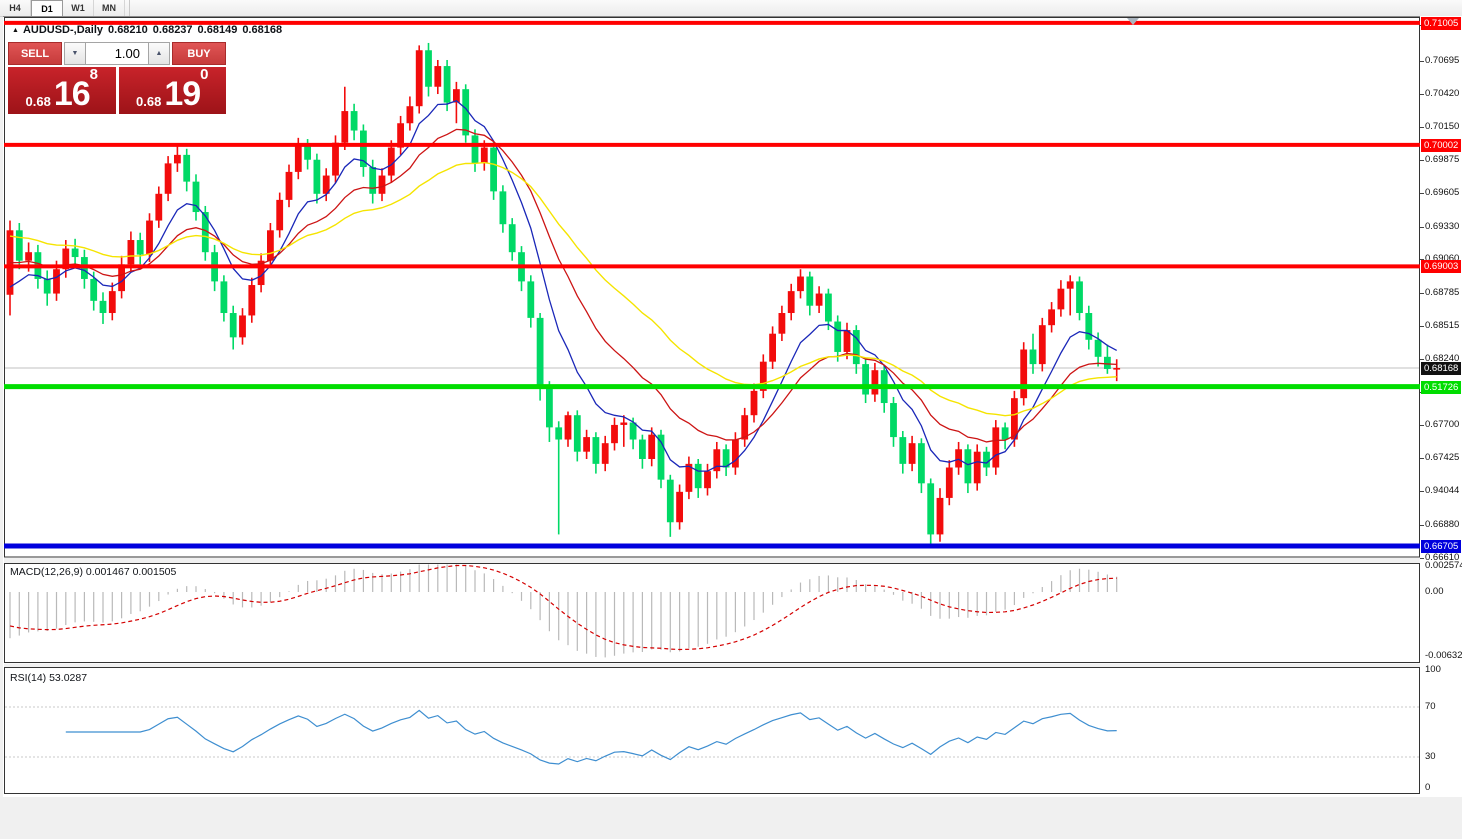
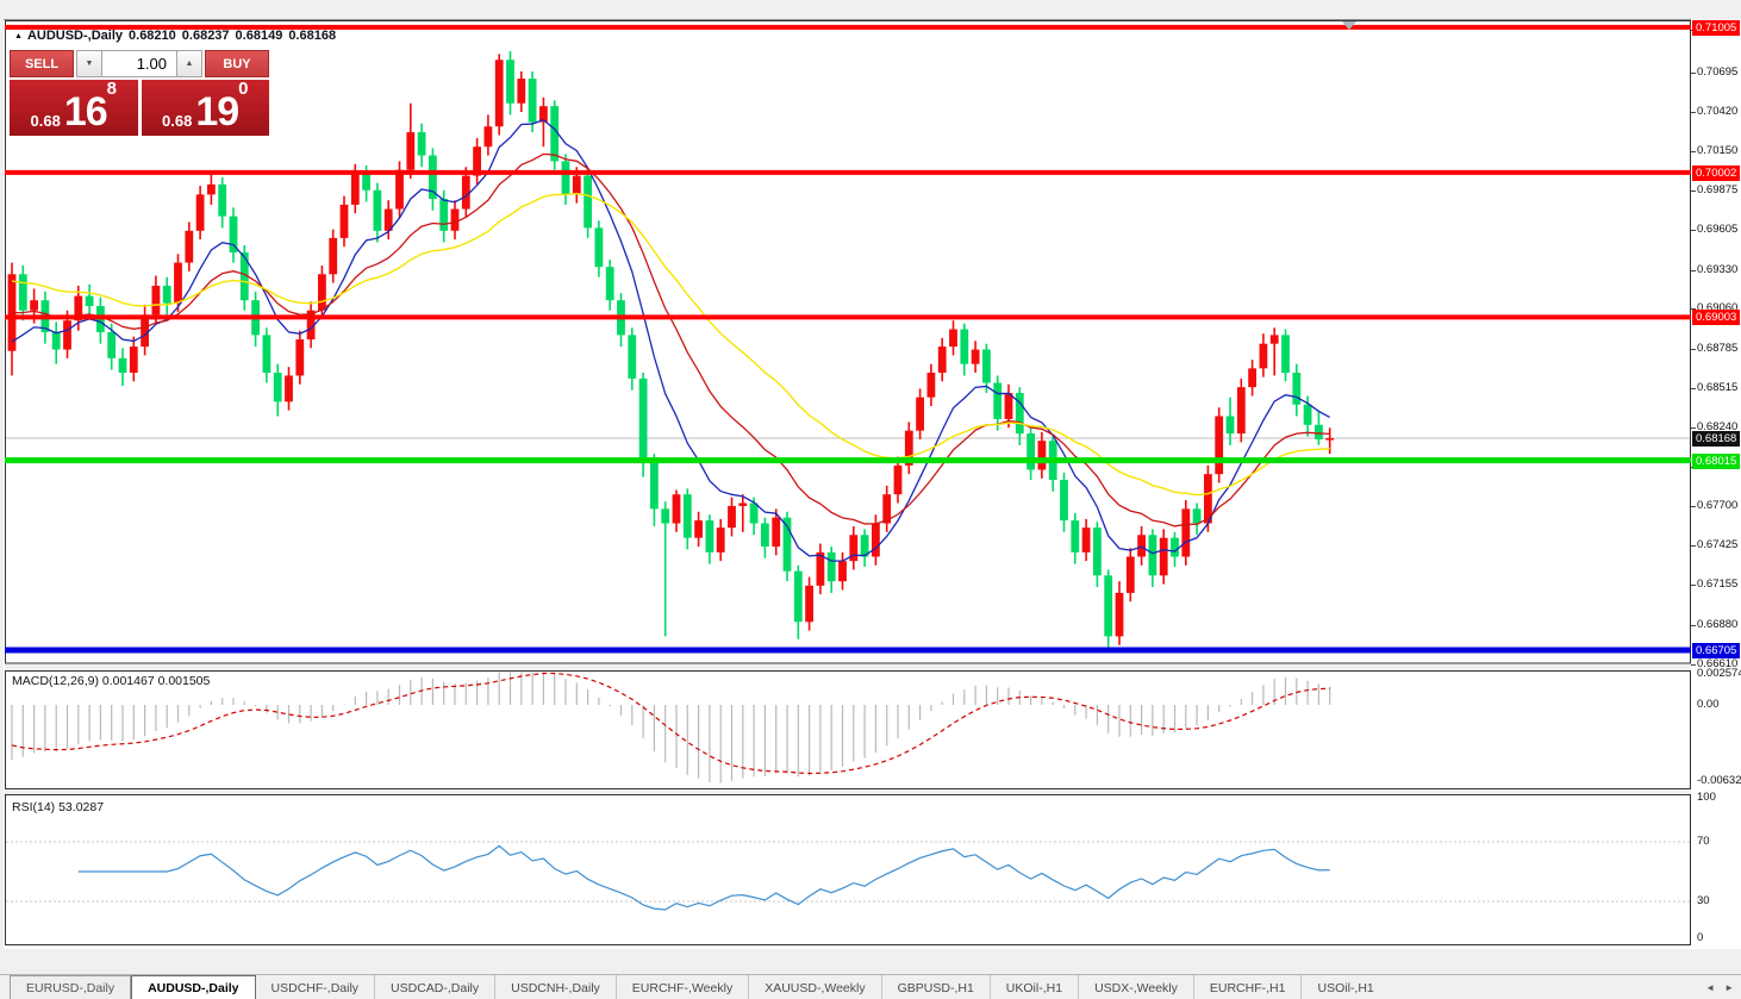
- H4
- D1
- W1
- MN
  0.70695
  0.70420
  0.70150
  0.69875
  0.69605
  0.69330
  0.69060
  0.68785
  0.68515
  0.68240
  0.67700
  0.67425
- 0.94044
+ 0.67155
  0.66880
  0.66610
  0.71005
  0.70002
  0.69003
- 0.51726
+ 0.68015
  0.66705
  0.68168
  0.00257
  0.00
  -0.00632
  100
  70
  30
  0
  AUDUSD-,Daily 0.68210 0.68237 0.68149 0.68168
  SELL
  1.00
  BUY
  0.68
  16
  8
  0.68
  19
  0
  MACD(12,26,9) 0.001467 0.001505
  RSI(14) 53.0287
+ EURUSD-,Daily
+ AUDUSD-,Daily
+ USDCHF-,Daily
+ USDCAD-,Daily
+ USDCNH-,Daily
+ EURCHF-,Weekly
+ XAUUSD-,Weekly
+ GBPUSD-,H1
+ UKOil-,H1
+ USDX-,Weekly
+ EURCHF-,H1
+ USOil-,H1
+ ◄
+ ►
